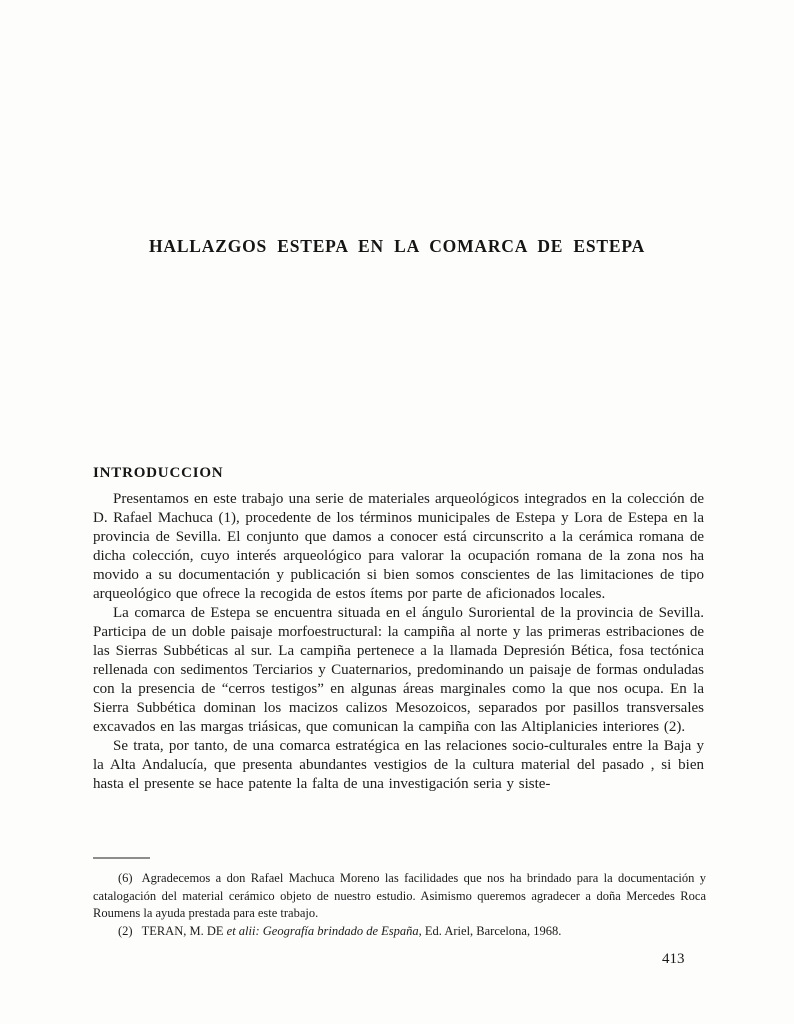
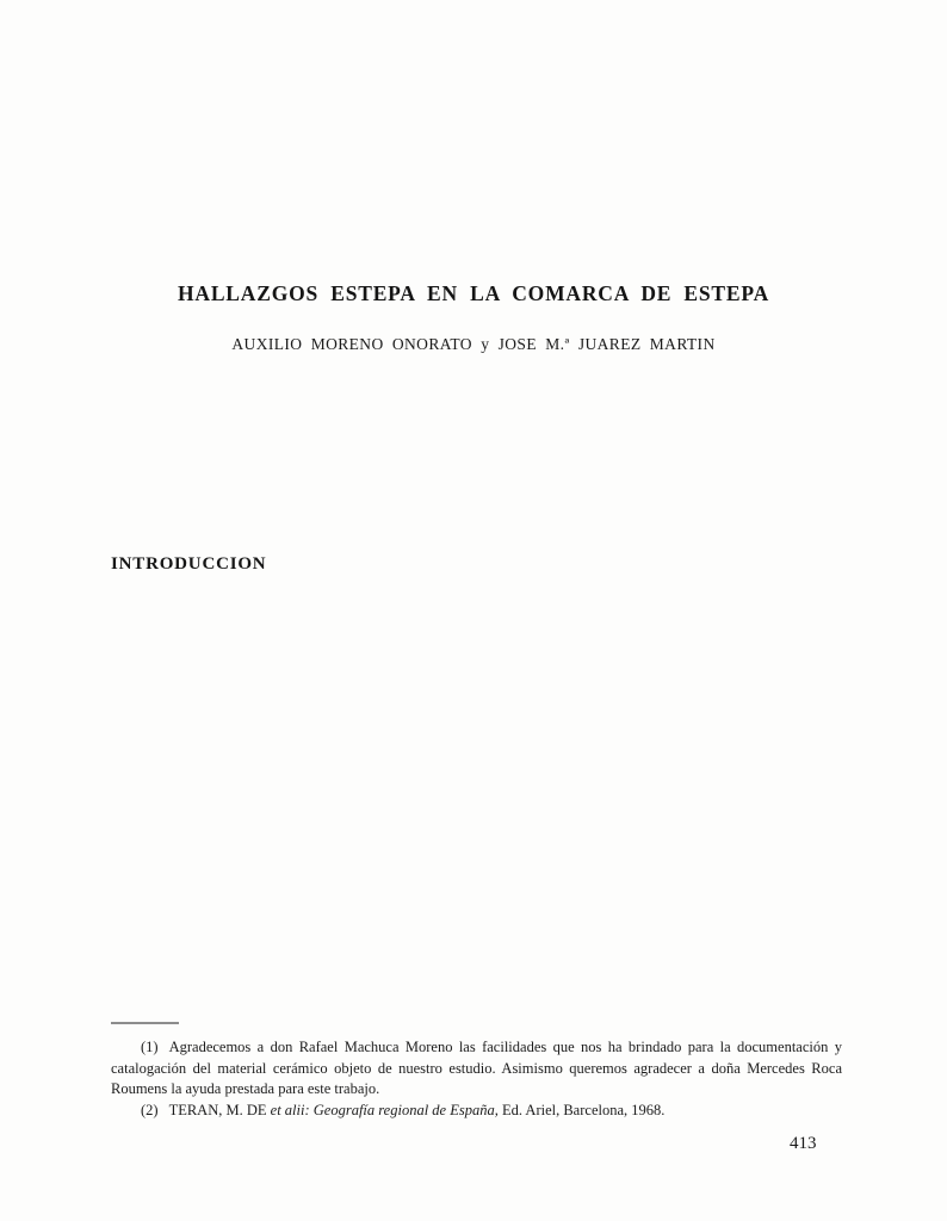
  HALLAZGOS ESTEPA EN LA COMARCA DE ESTEPA
+ AUXILIO MORENO ONORATO y JOSE M.ª JUAREZ MARTIN
  INTRODUCCION
- Presentamos en este trabajo una serie de materiales arqueológicos integrados en la colección de D. Rafael Machuca (1), procedente de los términos municipales de Estepa y Lora de Estepa en la provincia de Sevilla. El conjunto que damos a conocer está circunscrito a la cerámica romana de dicha colección, cuyo interés arqueológico para valorar la ocupación romana de la zona nos ha movido a su documentación y publicación si bien somos conscientes de las limitaciones de tipo arqueológico que ofrece la recogida de estos ítems por parte de aficionados locales.
- La comarca de Estepa se encuentra situada en el ángulo Suroriental de la provincia de Sevilla. Participa de un doble paisaje morfoestructural: la campiña al norte y las primeras estribaciones de las Sierras Subbéticas al sur. La campiña pertenece a la llamada Depresión Bética, fosa tectónica rellenada con sedimentos Terciarios y Cuaternarios, predominando un paisaje de formas onduladas con la presencia de “cerros testigos” en algunas áreas marginales como la que nos ocupa. En la Sierra Subbética dominan los macizos calizos Mesozoicos, separados por pasillos transversales excavados en las margas triásicas, que comunican la campiña con las Altiplanicies interiores (2).
- Se trata, por tanto, de una comarca estratégica en las relaciones socio-culturales entre la Baja y la Alta Andalucía, que presenta abundantes vestigios de la cultura material del pasado , si bien hasta el presente se hace patente la falta de una investigación seria y siste-
- (6) Agradecemos a don Rafael Machuca Moreno las facilidades que nos ha brindado para la documentación y catalogación del material cerámico objeto de nuestro estudio. Asimismo queremos agradecer a doña Mercedes Roca Roumens la ayuda prestada para este trabajo.
+ (1) Agradecemos a don Rafael Machuca Moreno las facilidades que nos ha brindado para la documentación y catalogación del material cerámico objeto de nuestro estudio. Asimismo queremos agradecer a doña Mercedes Roca Roumens la ayuda prestada para este trabajo.
- (2) TERAN, M. DE et alii: Geografía brindado de España, Ed. Ariel, Barcelona, 1968.
+ (2) TERAN, M. DE et alii: Geografía regional de España, Ed. Ariel, Barcelona, 1968.
  413
